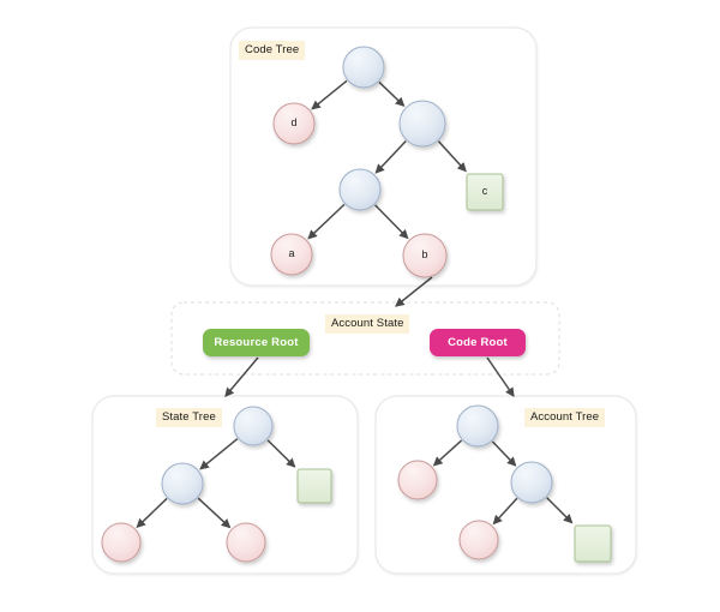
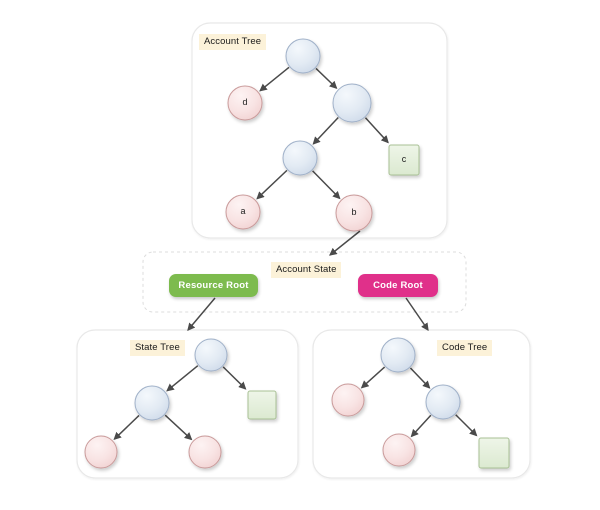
- Code Tree
+ Account Tree
  Account State
  State Tree
- Account Tree
+ Code Tree
  Resource Root
  Code Root
  d
  c
  a
  b
